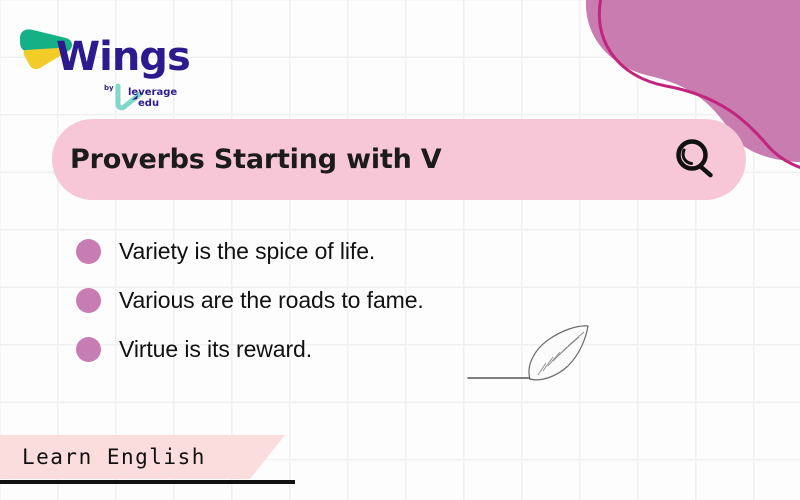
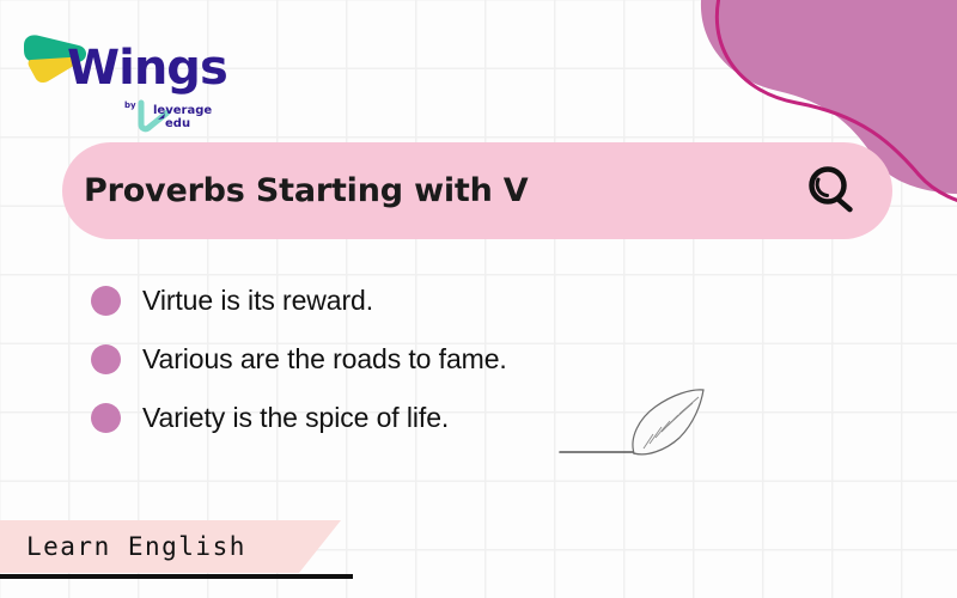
  Wings
  by
  leverage
  edu
  Proverbs Starting with V
- Variety is the spice of life.
+ Virtue is its reward.
  Various are the roads to fame.
- Virtue is its reward.
+ Variety is the spice of life.
  Learn English
